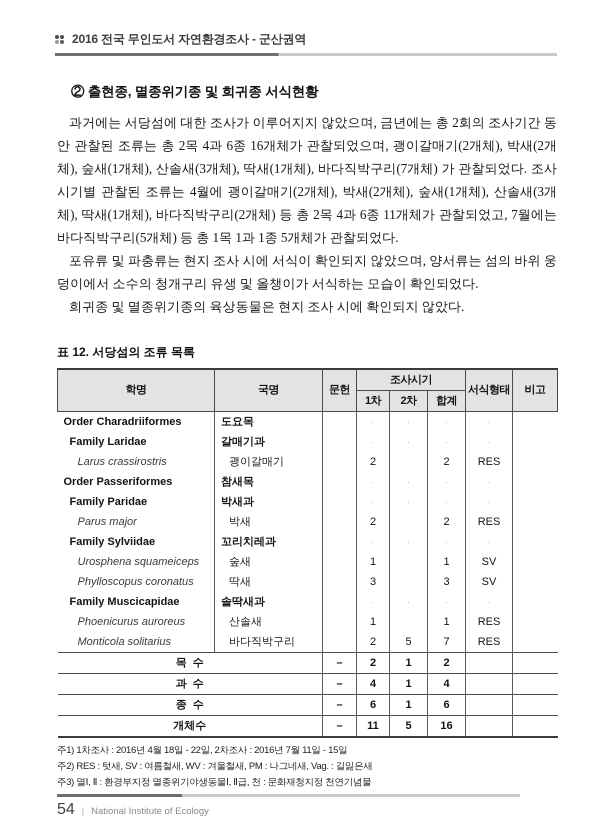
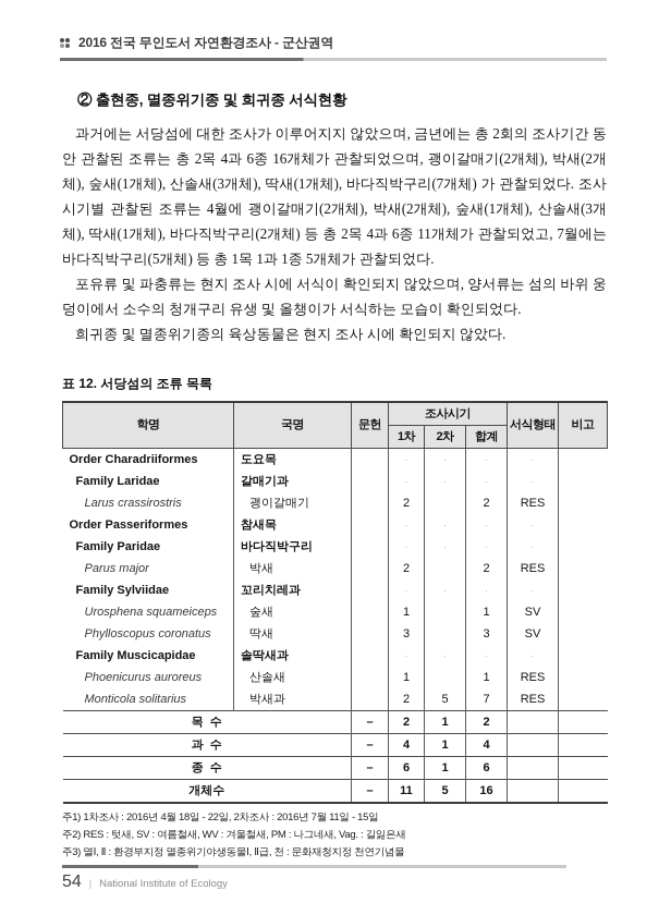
  2016 전국 무인도서 자연환경조사 - 군산권역
  ② 출현종, 멸종위기종 및 희귀종 서식현황
  과거에는 서당섬에 대한 조사가 이루어지지 않았으며, 금년에는 총 2회의 조사기간 동안 관찰된 조류는 총 2목 4과 6종 16개체가 관찰되었으며, 괭이갈매기(2개체), 박새(2개체), 숲새(1개체), 산솔새(3개체), 딱새(1개체), 바다직박구리(7개체) 가 관찰되었다. 조사시기별 관찰된 조류는 4월에 괭이갈매기(2개체), 박새(2개체), 숲새(1개체), 산솔새(3개체), 딱새(1개체), 바다직박구리(2개체) 등 총 2목 4과 6종 11개체가 관찰되었고, 7월에는 바다직박구리(5개체) 등 총 1목 1과 1종 5개체가 관찰되었다.
  포유류 및 파충류는 현지 조사 시에 서식이 확인되지 않았으며, 양서류는 섬의 바위 웅덩이에서 소수의 청개구리 유생 및 올챙이가 서식하는 모습이 확인되었다.
  희귀종 및 멸종위기종의 육상동물은 현지 조사 시에 확인되지 않았다.
  표 12. 서당섬의 조류 목록
  학명	국명	문헌	조사시기	서식형태	비고
  1차	2차	합계
  Order Charadriiformes	도요목		·	·	·	·
  Family Laridae	갈매기과		·	·	·	·
  Larus crassirostris	괭이갈매기		2		2	RES
  Order Passeriformes	참새목		·	·	·	·
- Family Paridae	박새과		·	·	·	·
+ Family Paridae	바다직박구리		·	·	·	·
  Parus major	박새		2		2	RES
  Family Sylviidae	꼬리치레과		·	·	·	·
  Urosphena squameiceps	숲새		1		1	SV
  Phylloscopus coronatus	딱새		3		3	SV
  Family Muscicapidae	솔딱새과		·	·	·	·
  Phoenicurus auroreus	산솔새		1		1	RES
- Monticola solitarius	바다직박구리		2	5	7	RES
+ Monticola solitarius	박새과		2	5	7	RES
  목 수	–	2	1	2
  과 수	–	4	1	4
  종 수	–	6	1	6
  개체수	–	11	5	16
  주1) 1차조사 : 2016년 4월 18일 - 22일, 2차조사 : 2016년 7월 11일 - 15일
  주2) RES : 텃새, SV : 여름철새, WV : 겨울철새, PM : 나그네새, Vag. : 길잃은새
  주3) 멸Ⅰ, Ⅱ : 환경부지정 멸종위기야생동물Ⅰ, Ⅱ급, 천 : 문화재청지정 천연기념물
  54
  |
  National Institute of Ecology
